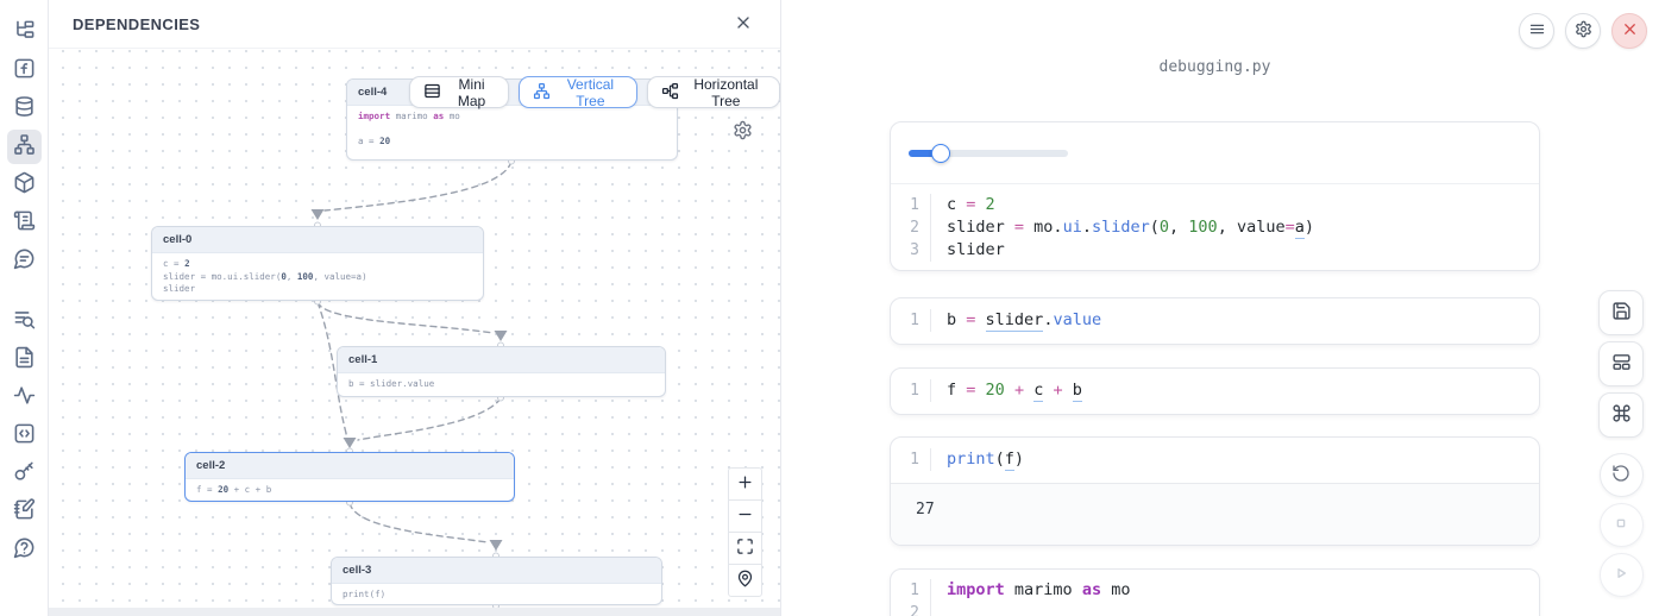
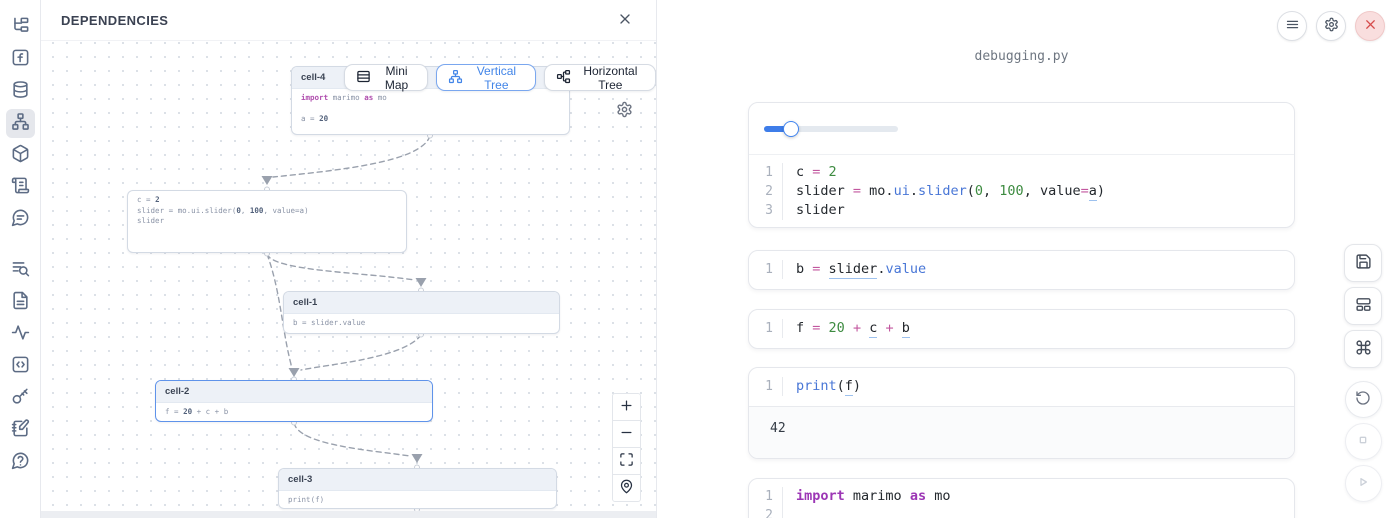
  cell-4
  import marimo as mo
  a = 20
- cell-0
  c = 2
  slider = mo.ui.slider(0, 100, value=a)
  slider
  cell-1
  b = slider.value
  cell-2
  f = 20 + c + b
  cell-3
  print(f)
  DEPENDENCIES
  Mini Map
  Vertical Tree
  Horizontal Tree
  debugging.py
  1
  2
  3
  c = 2
  slider = mo.ui.slider(0, 100, value=a)
  slider
  1
  b = slider.value
  1
  f = 20 + c + b
  1
  print(f)
- 27
+ 42
  1
  2
  import marimo as mo
